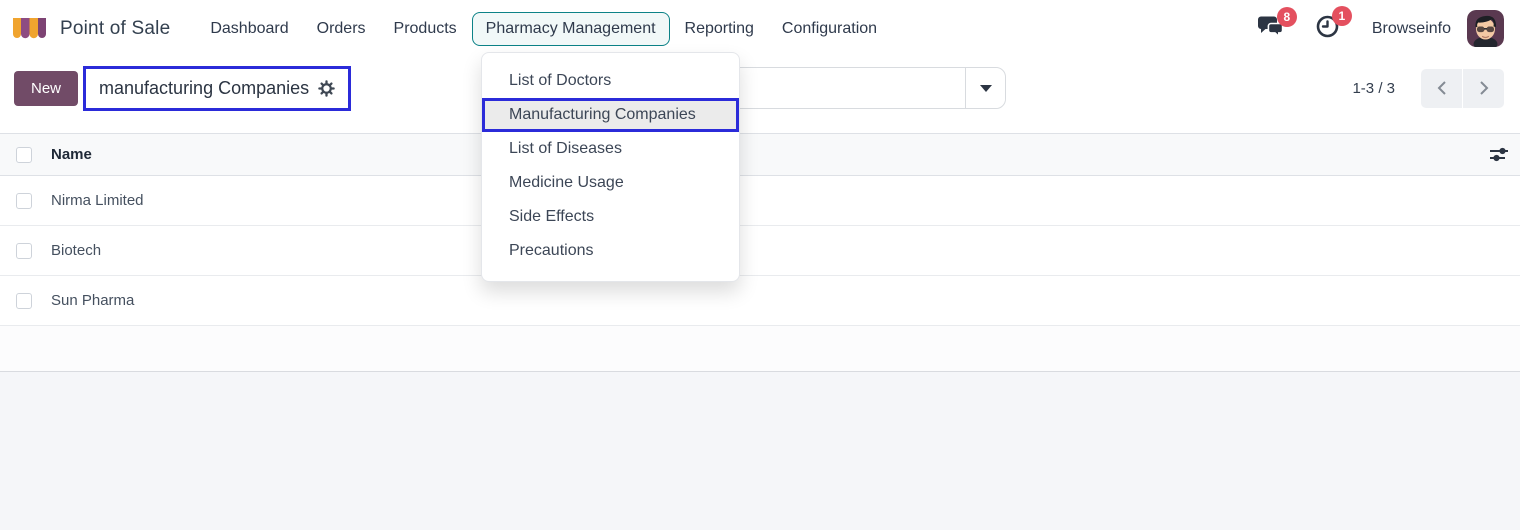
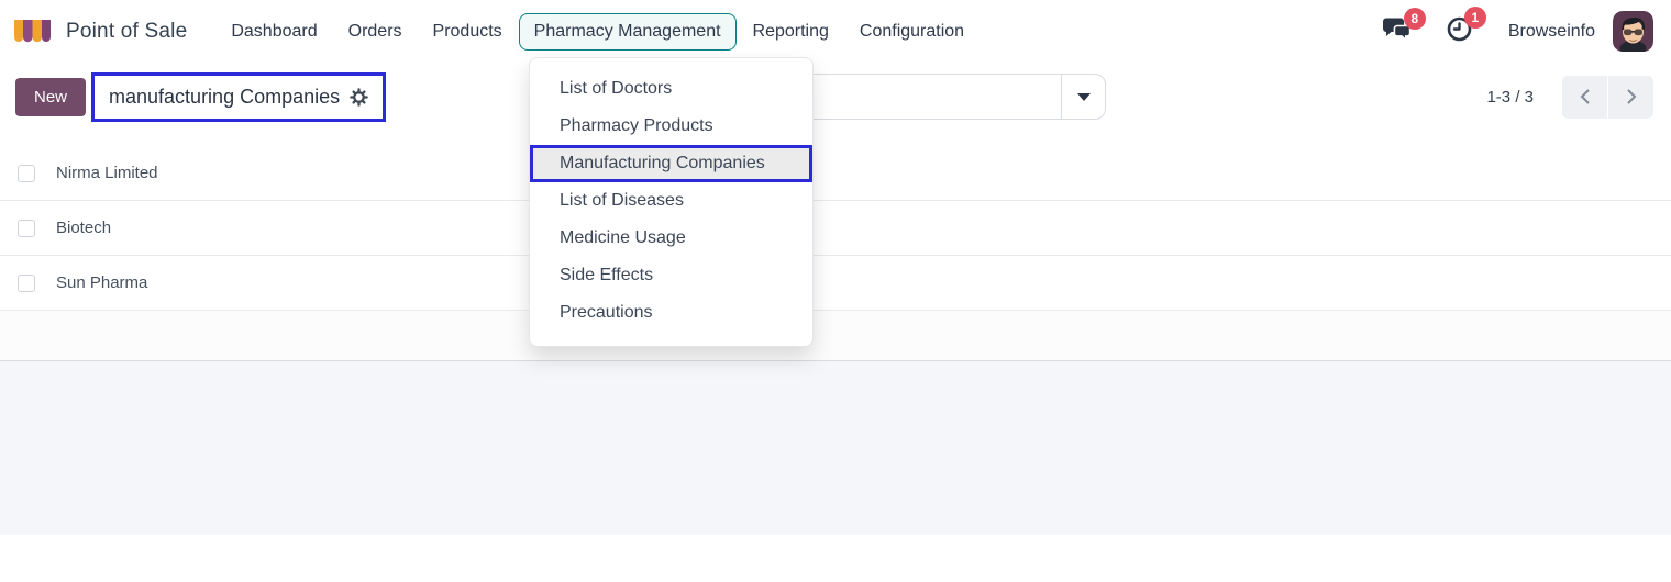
  Point of Sale
  Dashboard
  Orders
  Products
  Pharmacy Management
  Reporting
  Configuration
  8
  1
  Browseinfo
  New
  manufacturing Companies
  1-3 / 3
- Name
  Nirma Limited
  Biotech
  Sun Pharma
  List of Doctors
+ Pharmacy Products
  Manufacturing Companies
  List of Diseases
  Medicine Usage
  Side Effects
  Precautions
